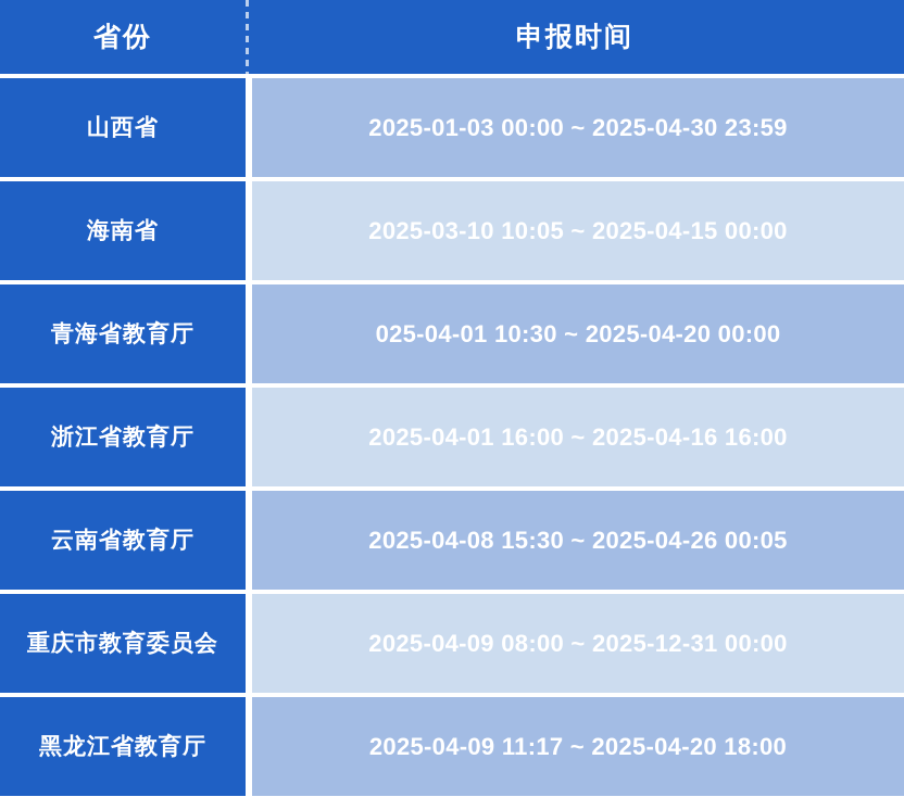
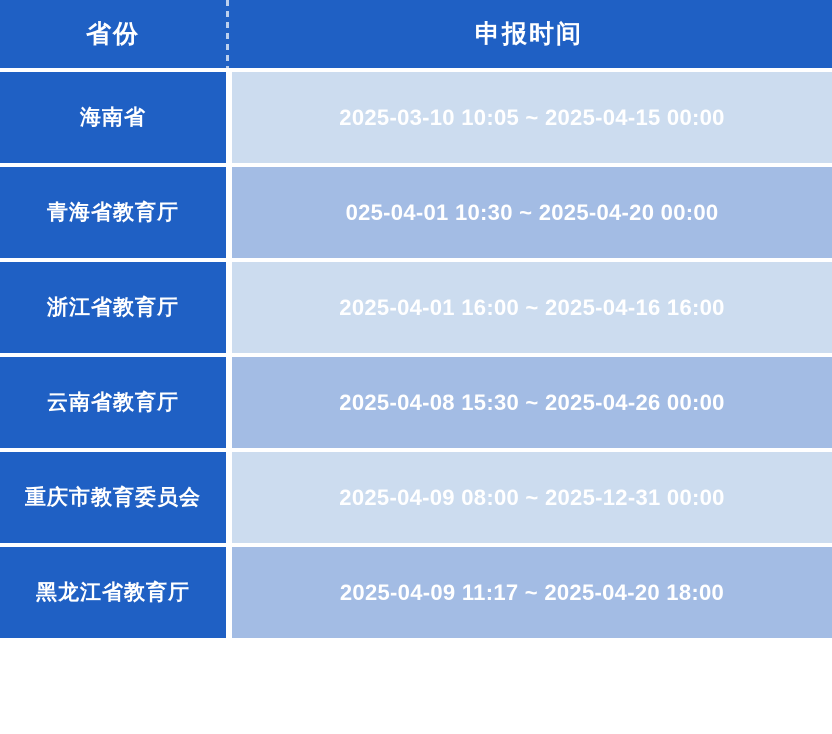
  省份
  申报时间
- 山西省
- 2025-01-03 00:00 ~ 2025-04-30 23:59
  海南省
  2025-03-10 10:05 ~ 2025-04-15 00:00
  青海省教育厅
  025-04-01 10:30 ~ 2025-04-20 00:00
  浙江省教育厅
  2025-04-01 16:00 ~ 2025-04-16 16:00
  云南省教育厅
- 2025-04-08 15:30 ~ 2025-04-26 00:05
+ 2025-04-08 15:30 ~ 2025-04-26 00:00
  重庆市教育委员会
  2025-04-09 08:00 ~ 2025-12-31 00:00
  黑龙江省教育厅
  2025-04-09 11:17 ~ 2025-04-20 18:00
